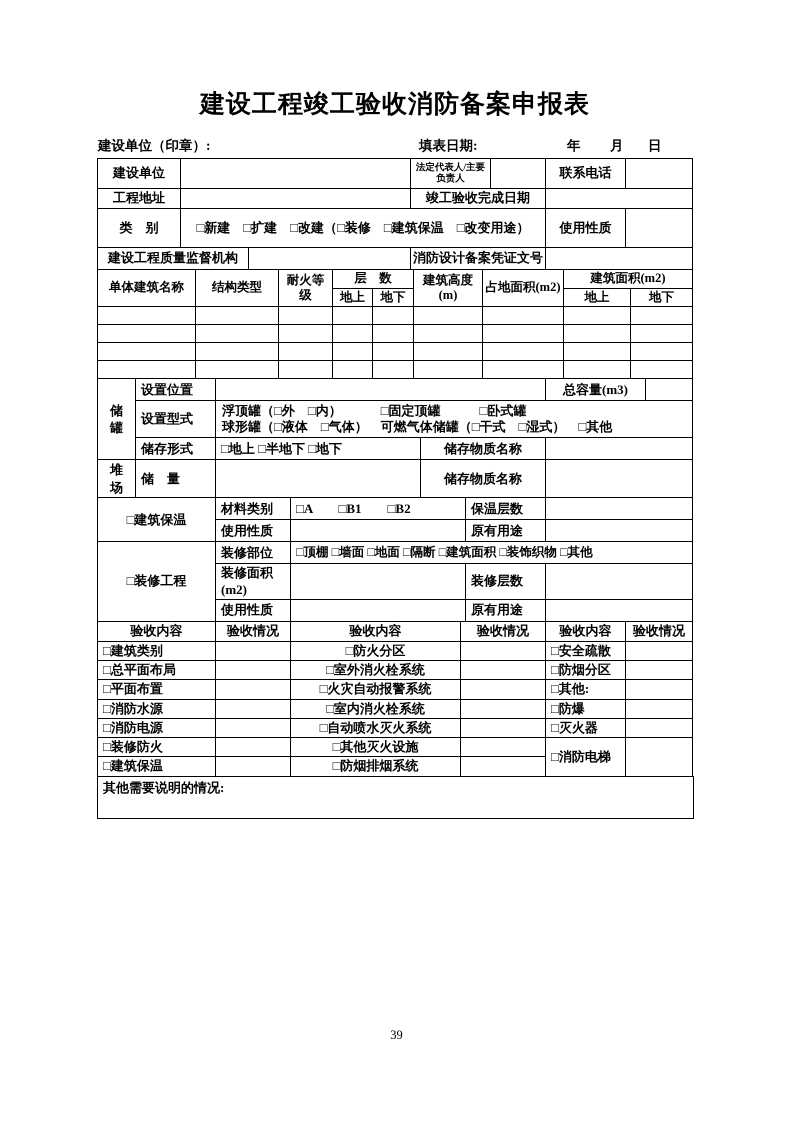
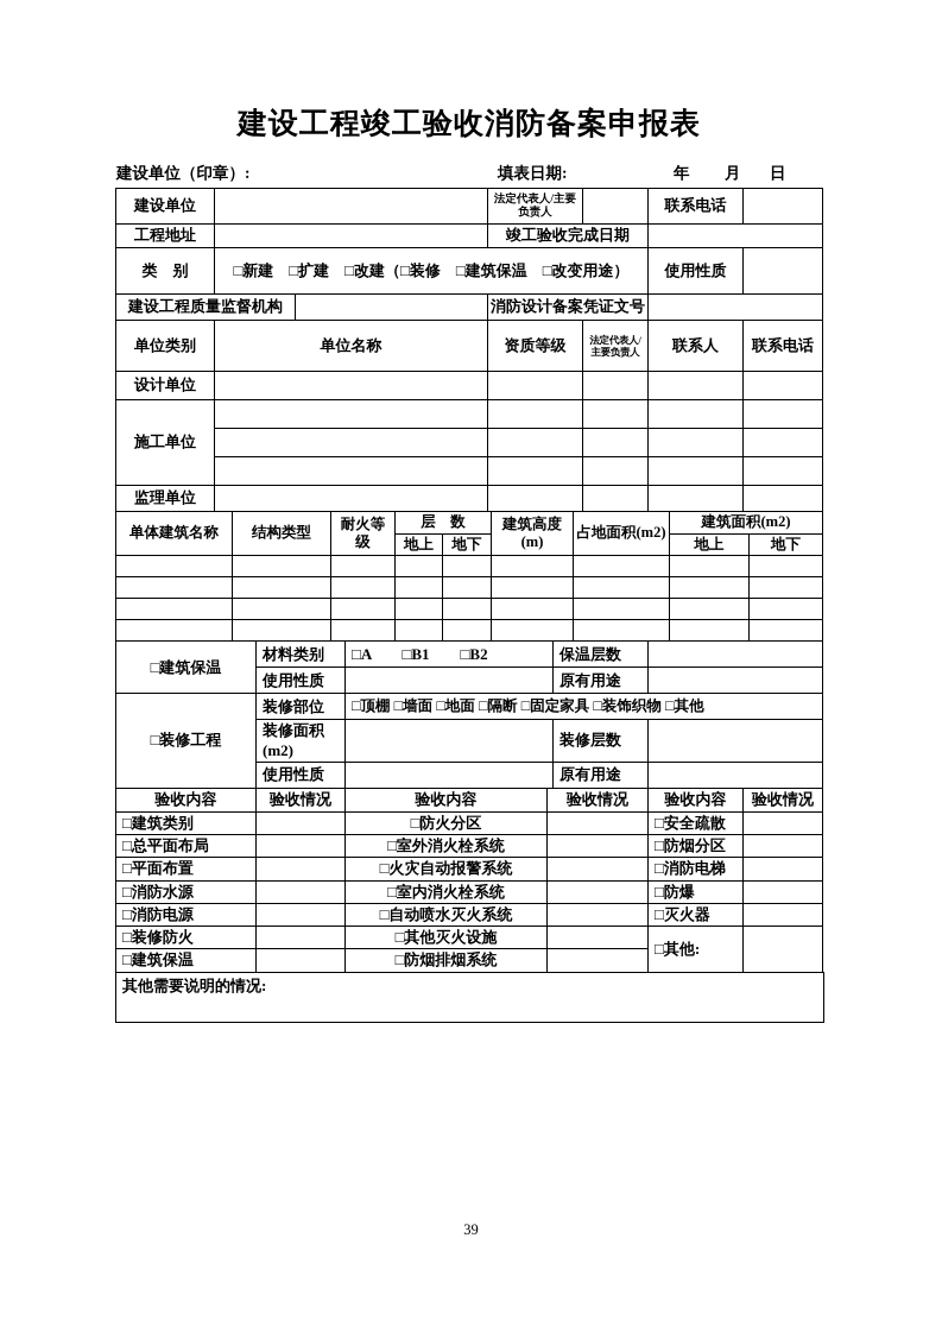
  建设工程竣工验收消防备案申报表
  建设单位（印章）:
  填表日期:
  年
  月
  日
  建设单位		法定代表人/主要负责人		联系电话
  工程地址		竣工验收完成日期
  类 别	□新建 □扩建 □改建（□装修 □建筑保温 □改变用途）	使用性质
  建设工程质量监督机构		消防设计备案凭证文号
+ 单位类别	单位名称	资质等级	法定代表人/主要负责人	联系人	联系电话
+ 设计单位
+ 施工单位
+ 监理单位
  单体建筑名称	结构类型	耐火等级	层 数	建筑高度(m)	占地面积(m2)	建筑面积(m2)
  地上	地下	地上	地下
- 储罐	设置位置		总容量(m3)
- 设置型式	浮顶罐（□外 □内） □固定顶罐 □卧式罐 球形罐（□液体 □气体） 可燃气体储罐（□干式 □湿式） □其他
- 储存形式	□地上 □半地下 □地下	储存物质名称
- 堆场	储 量		储存物质名称
  □建筑保温	材料类别	□A □B1 □B2	保温层数
  使用性质		原有用途
- □装修工程	装修部位	□顶棚 □墙面 □地面 □隔断 □建筑面积 □装饰织物 □其他
+ □装修工程	装修部位	□顶棚 □墙面 □地面 □隔断 □固定家具 □装饰织物 □其他
  装修面积 (m2)		装修层数
  使用性质		原有用途
  验收内容	验收情况	验收内容	验收情况	验收内容	验收情况
  □建筑类别		□防火分区		□安全疏散
  □总平面布局		□室外消火栓系统		□防烟分区
- □平面布置		□火灾自动报警系统		□其他:
+ □平面布置		□火灾自动报警系统		□消防电梯
  □消防水源		□室内消火栓系统		□防爆
  □消防电源		□自动喷水灭火系统		□灭火器
- □装修防火		□其他灭火设施		□消防电梯
+ □装修防火		□其他灭火设施		□其他:
  □建筑保温		□防烟排烟系统
  其他需要说明的情况:
  39
